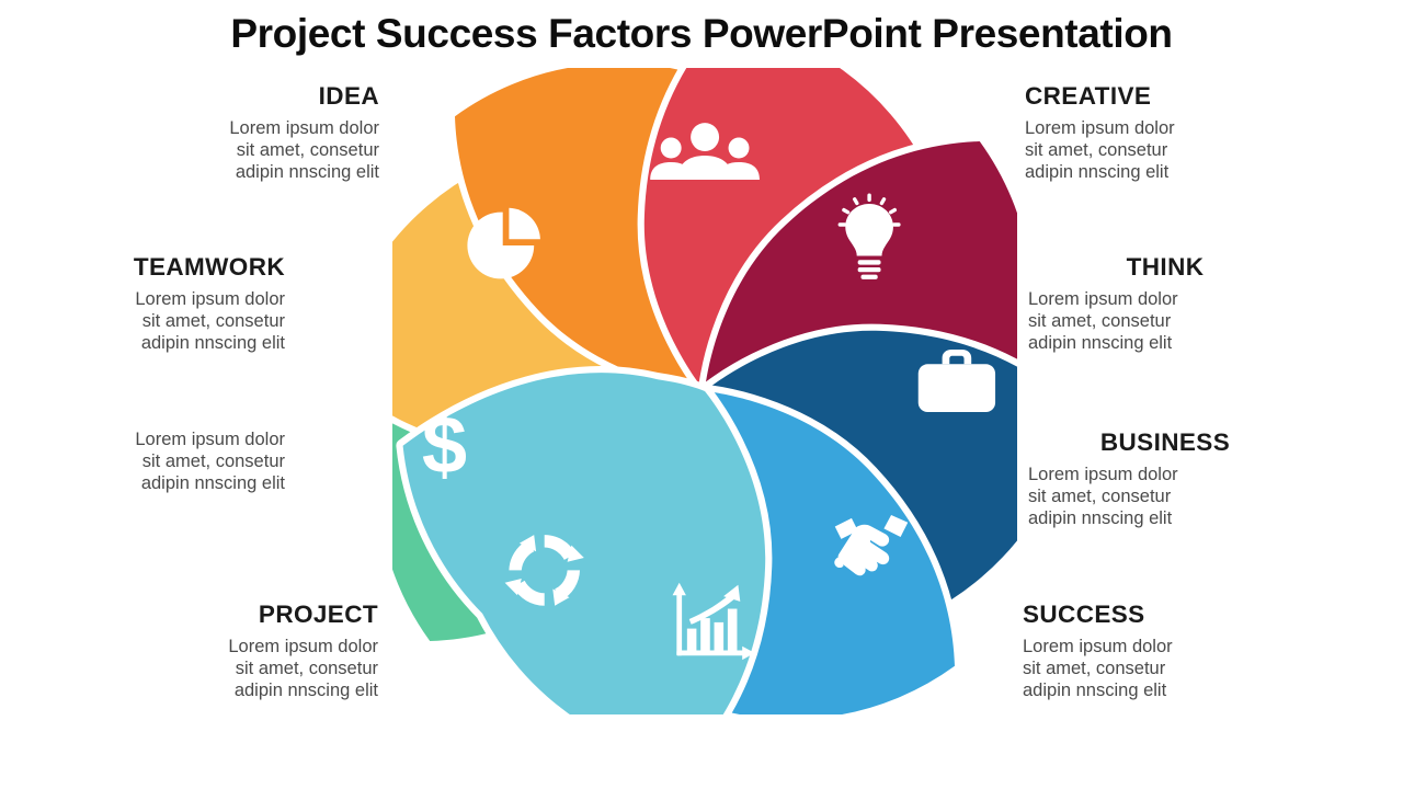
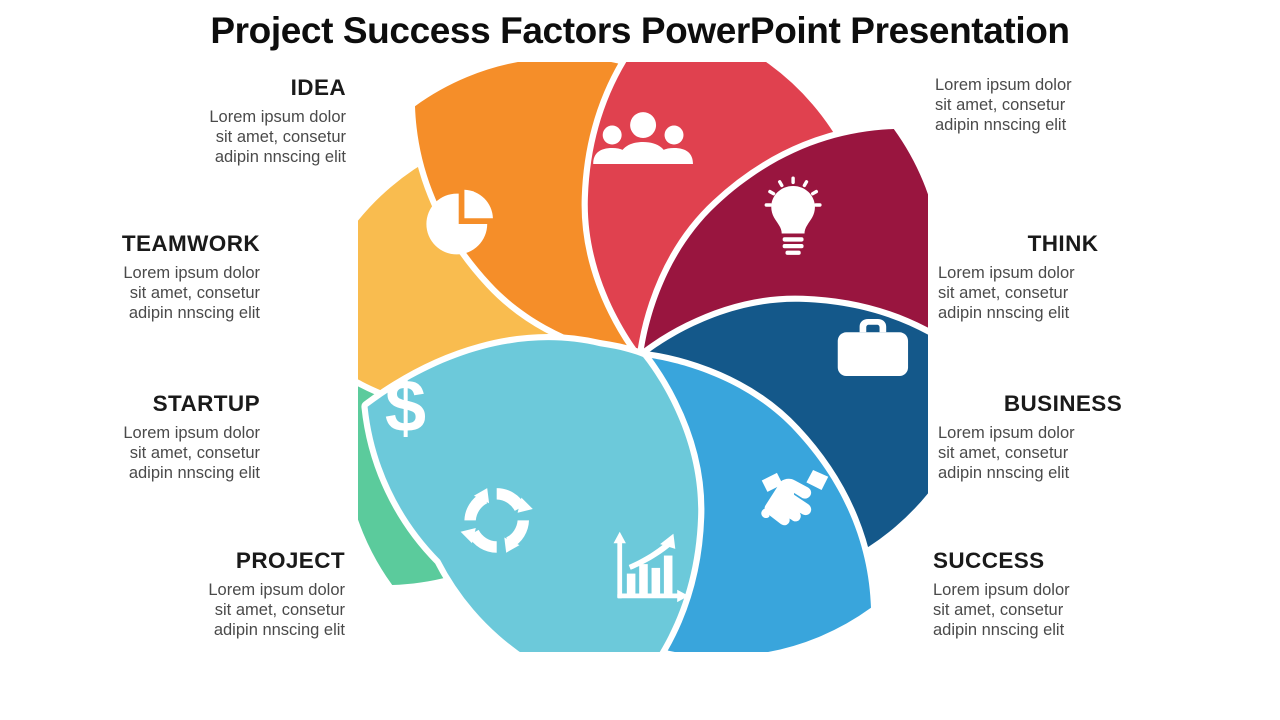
  Project Success Factors PowerPoint Presentation
  IDEA
  Lorem ipsum dolor
  sit amet, consetur
  adipin nnscing elit
  TEAMWORK
  Lorem ipsum dolor
  sit amet, consetur
  adipin nnscing elit
+ STARTUP
  Lorem ipsum dolor
  sit amet, consetur
  adipin nnscing elit
  PROJECT
  Lorem ipsum dolor
  sit amet, consetur
  adipin nnscing elit
- CREATIVE
  Lorem ipsum dolor
  sit amet, consetur
  adipin nnscing elit
  THINK
  Lorem ipsum dolor
  sit amet, consetur
  adipin nnscing elit
  BUSINESS
  Lorem ipsum dolor
  sit amet, consetur
  adipin nnscing elit
  SUCCESS
  Lorem ipsum dolor
  sit amet, consetur
  adipin nnscing elit
  $
